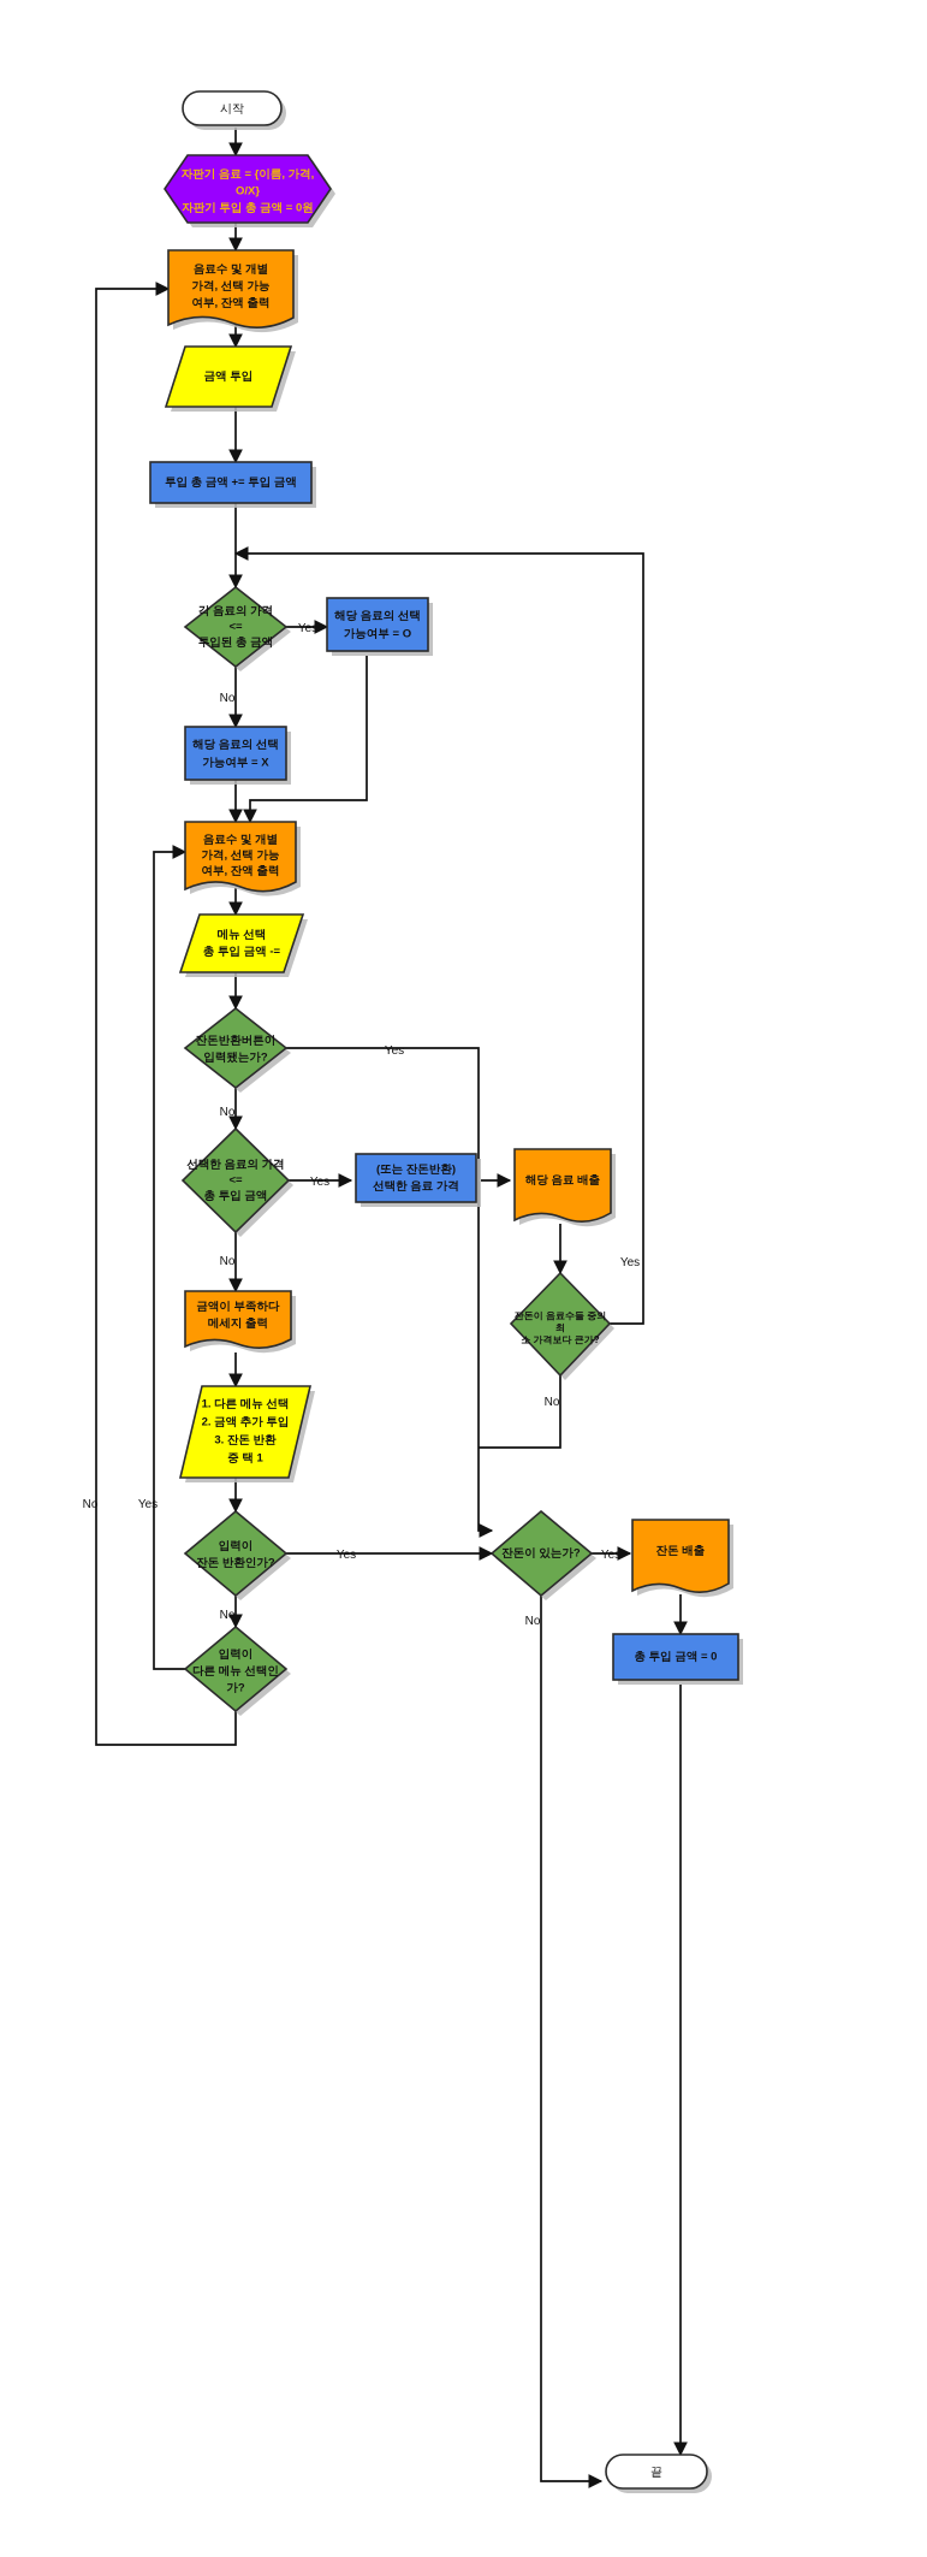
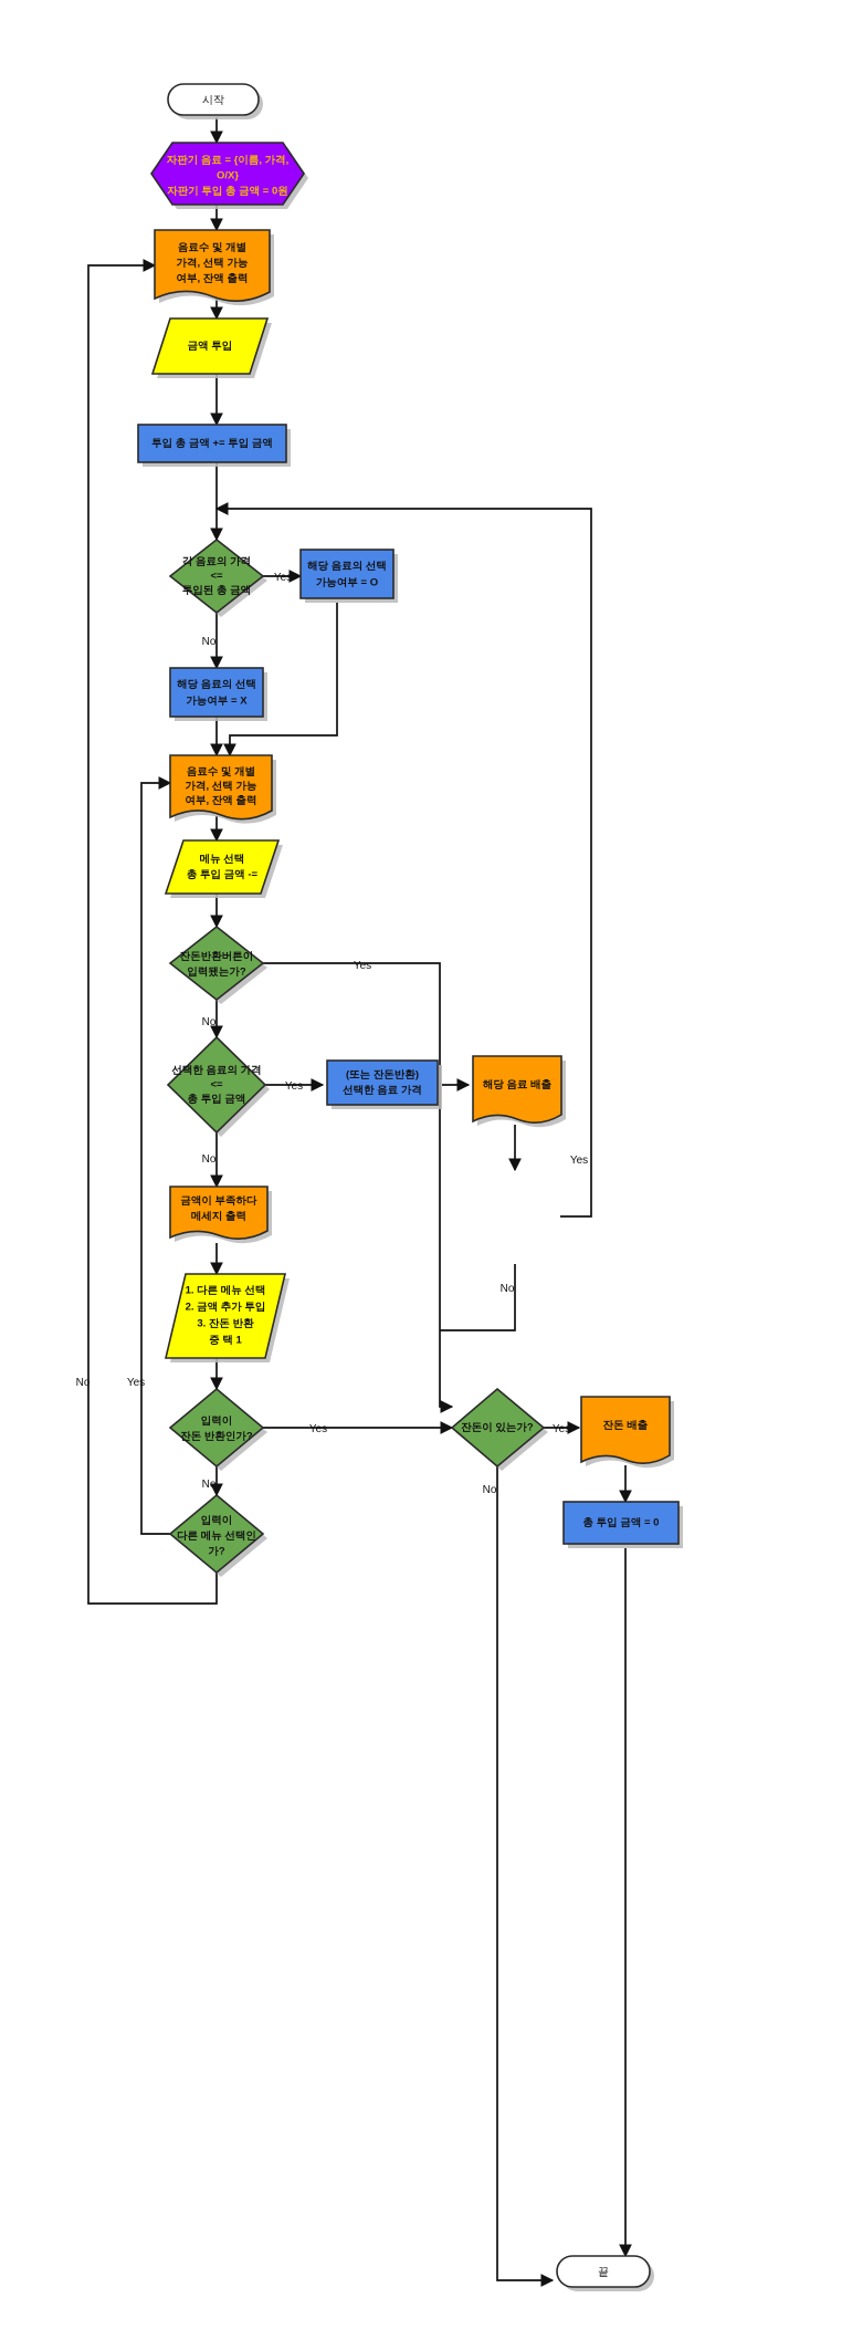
  Yes
  No
  Yes
  No
  Yes
  No
  Yes
  No
  Yes
  No
  Yes
  No
  Yes
  No
  시작
  자판기 음료 = {이름, 가격,
  O/X}
  자판기 투입 총 금액 = 0원
  음료수 및 개별
  가격, 선택 가능
  여부, 잔액 출력
  금액 투입
  투입 총 금액 += 투입 금액
  각 음료의 가격
  <=
  투입된 총 금액
  해당 음료의 선택
  가능여부 = O
  해당 음료의 선택
  가능여부 = X
  음료수 및 개별
  가격, 선택 가능
  여부, 잔액 출력
  메뉴 선택
  총 투입 금액 -=
  잔돈반환버튼이
  입력됐는가?
  선택한 음료의 가격
  <=
  총 투입 금액
  (또는 잔돈반환)
  선택한 음료 가격
  해당 음료 배출
- 잔돈이 음료수들 중의
- 최
- 소 가격보다 큰가?
  금액이 부족하다
  메세지 출력
  1. 다른 메뉴 선택
  2. 금액 추가 투입
  3. 잔돈 반환
  중 택 1
  입력이
  잔돈 반환인가?
  입력이
  다른 메뉴 선택인
  가?
  잔돈이 있는가?
  잔돈 배출
  총 투입 금액 = 0
  끝
